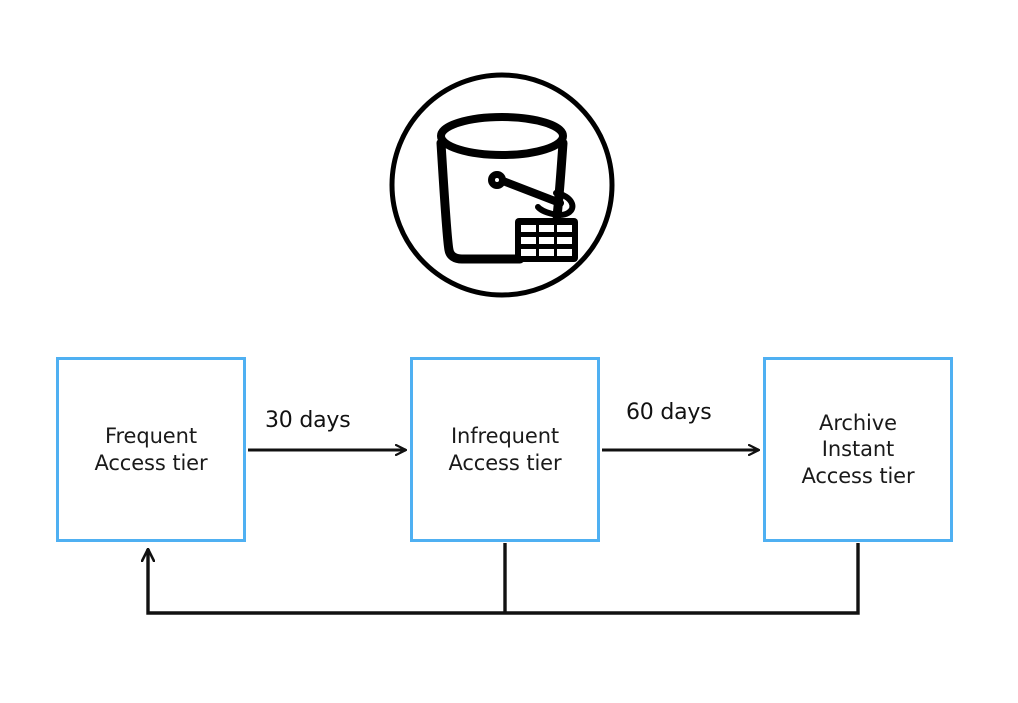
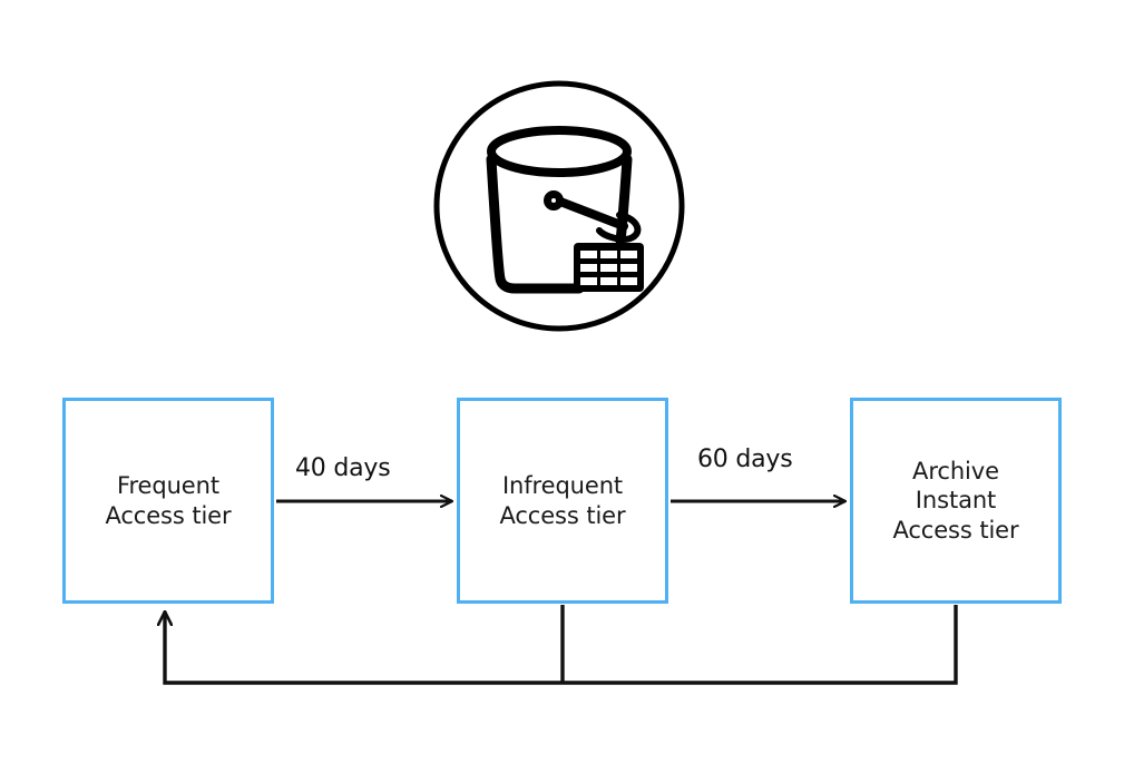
  Frequent
  Access tier
  Infrequent
  Access tier
  Archive
  Instant
  Access tier
- 30 days
+ 40 days
  60 days
